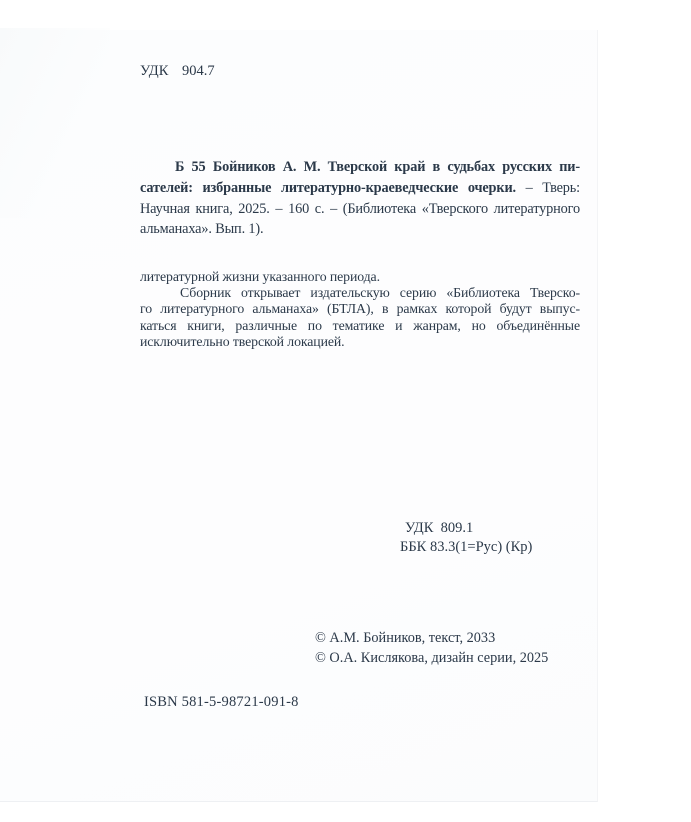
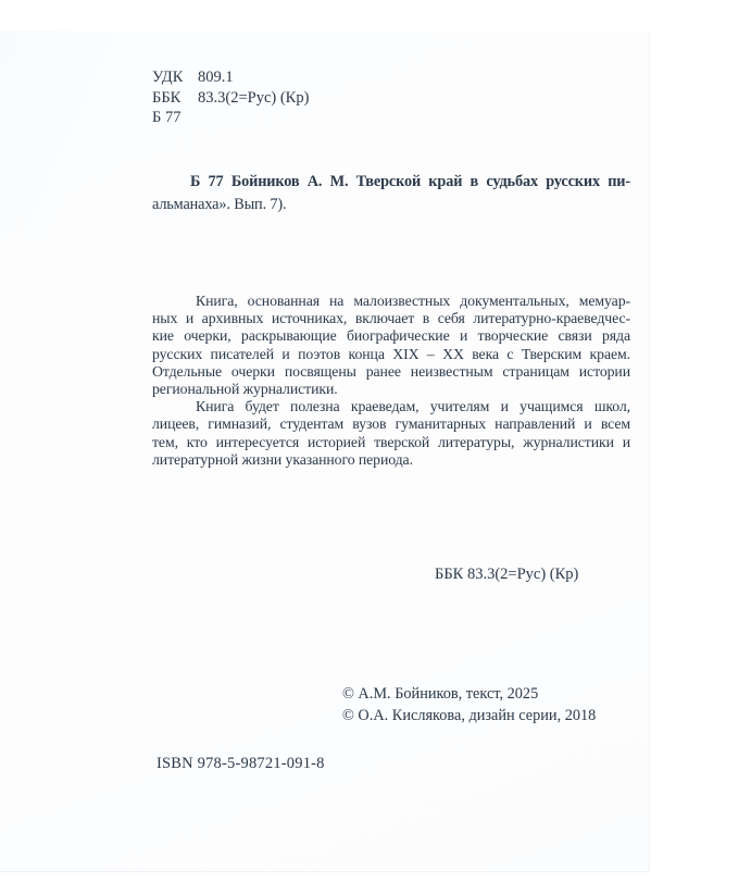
  УДК
- 904.7
+ 809.1
+ ББК
+ 83.3(2=Рус) (Кр)
+ Б 77
- Б 55 Бойников А. М. Тверской край в судьбах русских пи-
+ Б 77 Бойников А. М. Тверской край в судьбах русских пи-
- сателей: избранные литературно-краеведческие очерки. – Тверь:
- Научная книга, 2025. – 160 с. – (Библиотека «Тверского литературного
- альманаха». Вып. 1).
+ альманаха». Вып. 7).
+ Книга, основанная на малоизвестных документальных, мемуар-
+ ных и архивных источниках, включает в себя литературно-краеведчес-
+ кие очерки, раскрывающие биографические и творческие связи ряда
+ русских писателей и поэтов конца XIX – XX века с Тверским краем.
+ Отдельные очерки посвящены ранее неизвестным страницам истории
+ региональной журналистики.
+ Книга будет полезна краеведам, учителям и учащимся школ,
+ лицеев, гимназий, студентам вузов гуманитарных направлений и всем
+ тем, кто интересуется историей тверской литературы, журналистики и
  литературной жизни указанного периода.
- Сборник открывает издательскую серию «Библиотека Тверско-
- го литературного альманаха» (БТЛА), в рамках которой будут выпус-
- каться книги, различные по тематике и жанрам, но объединённые
- исключительно тверской локацией.
- УДК 809.1
- ББК 83.3(1=Рус) (Кр)
+ ББК 83.3(2=Рус) (Кр)
- © А.М. Бойников, текст, 2033
+ © А.М. Бойников, текст, 2025
- © О.А. Кислякова, дизайн серии, 2025
+ © О.А. Кислякова, дизайн серии, 2018
- ISBN 581-5-98721-091-8
+ ISBN 978-5-98721-091-8
